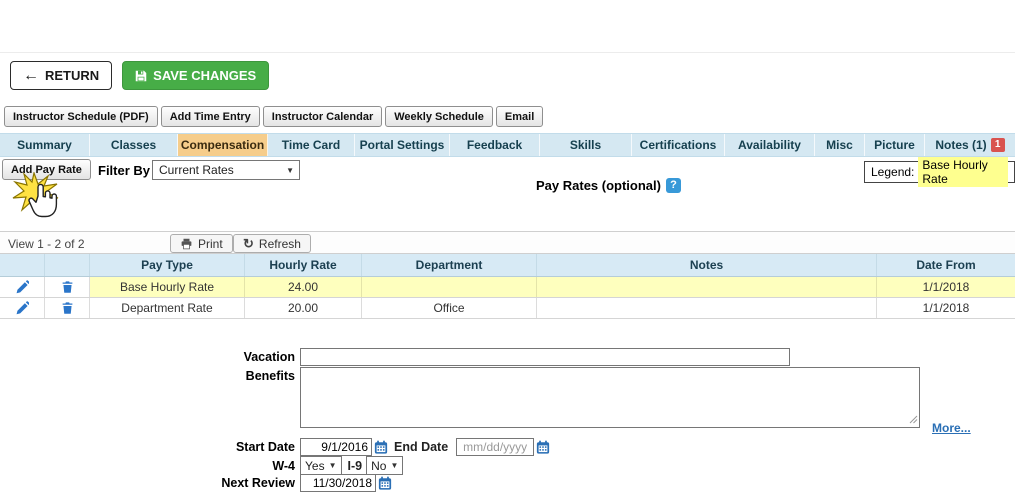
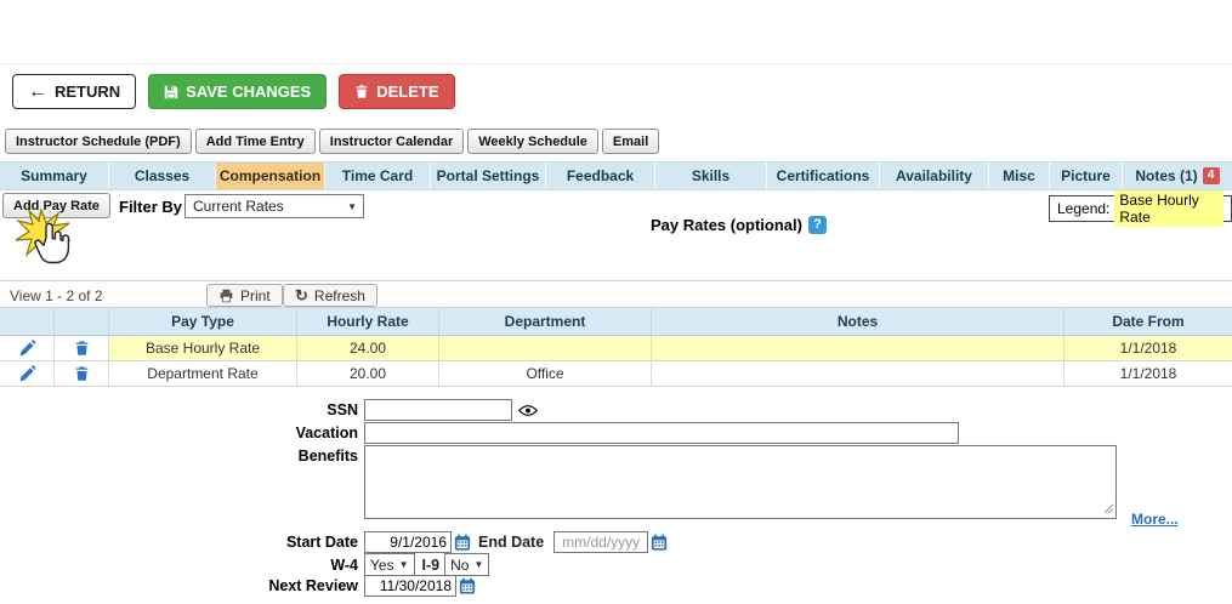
  ←
  RETURN
  SAVE CHANGES
+ DELETE
  Instructor Schedule (PDF)
  Add Time Entry
  Instructor Calendar
  Weekly Schedule
  Email
  Summary
  Classes
  Compensation
  Time Card
  Portal Settings
  Feedback
  Skills
  Certifications
  Availability
  Misc
  Picture
  Notes (1)
- 1
+ 4
  Add Pay Rate
  Filter By
  Current Rates
  ▼
  Pay Rates (optional)
  ?
  Legend:
  Base Hourly Rate
  View 1 - 2 of 2
  Print
  ↻
  Refresh
  Pay Type
  Hourly Rate
  Department
  Notes
  Date From
  Base Hourly Rate
  24.00
  1/1/2018
  Department Rate
  20.00
  Office
  1/1/2018
+ SSN
  Vacation
  Benefits
  More...
  Start Date
  9/1/2016
  End Date
  mm/dd/yyyy
  W-4
  Yes
  ▼
  I-9
  No
  ▼
  Next Review
  11/30/2018
